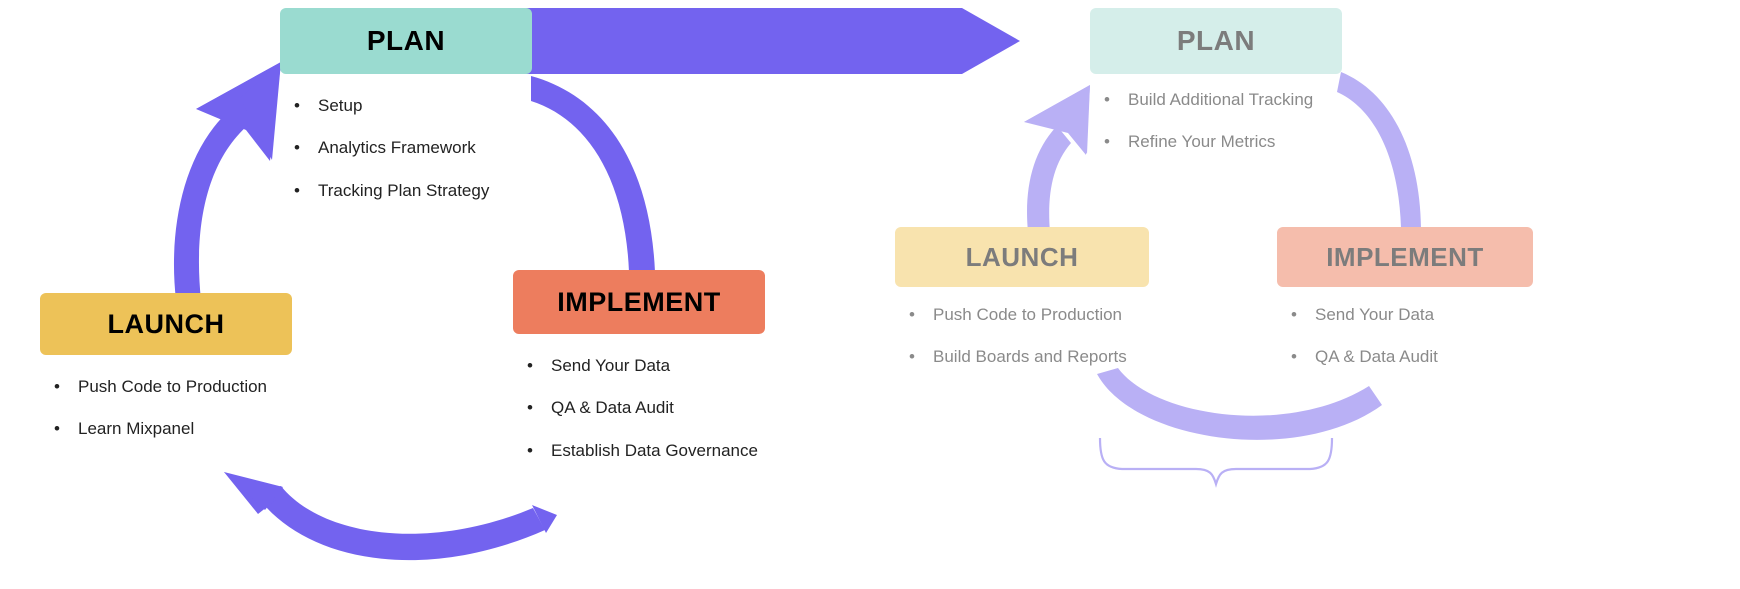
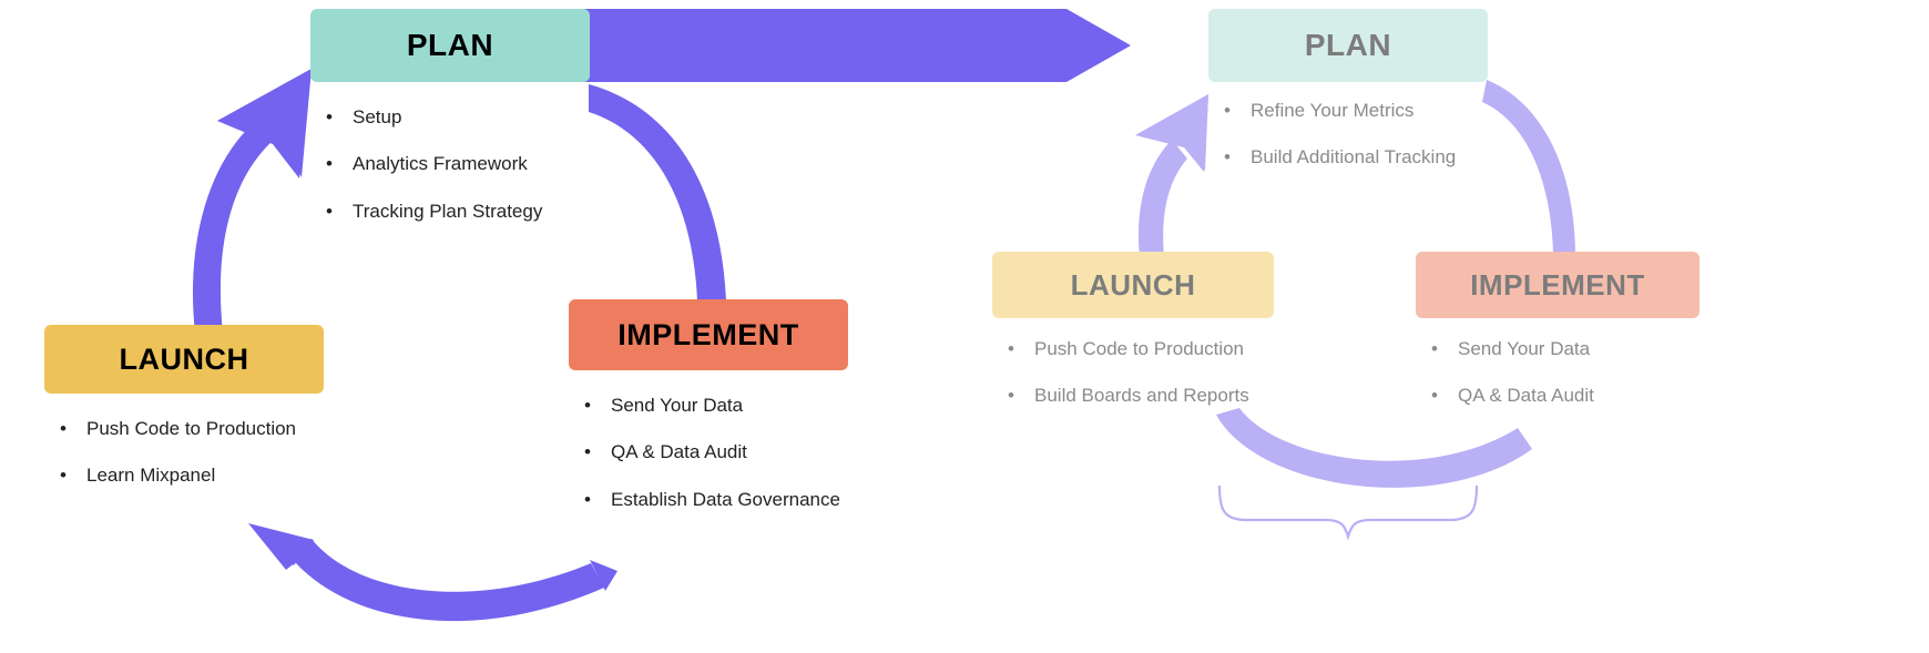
  PLAN
  •
  Setup
  •
  Analytics Framework
  •
  Tracking Plan Strategy
  IMPLEMENT
  •
  Send Your Data
  •
  QA & Data Audit
  •
  Establish Data Governance
  LAUNCH
  •
  Push Code to Production
  •
  Learn Mixpanel
  PLAN
  •
- Build Additional Tracking
+ Refine Your Metrics
  •
- Refine Your Metrics
+ Build Additional Tracking
  IMPLEMENT
  •
  Send Your Data
  •
  QA & Data Audit
  LAUNCH
  •
  Push Code to Production
  •
  Build Boards and Reports
